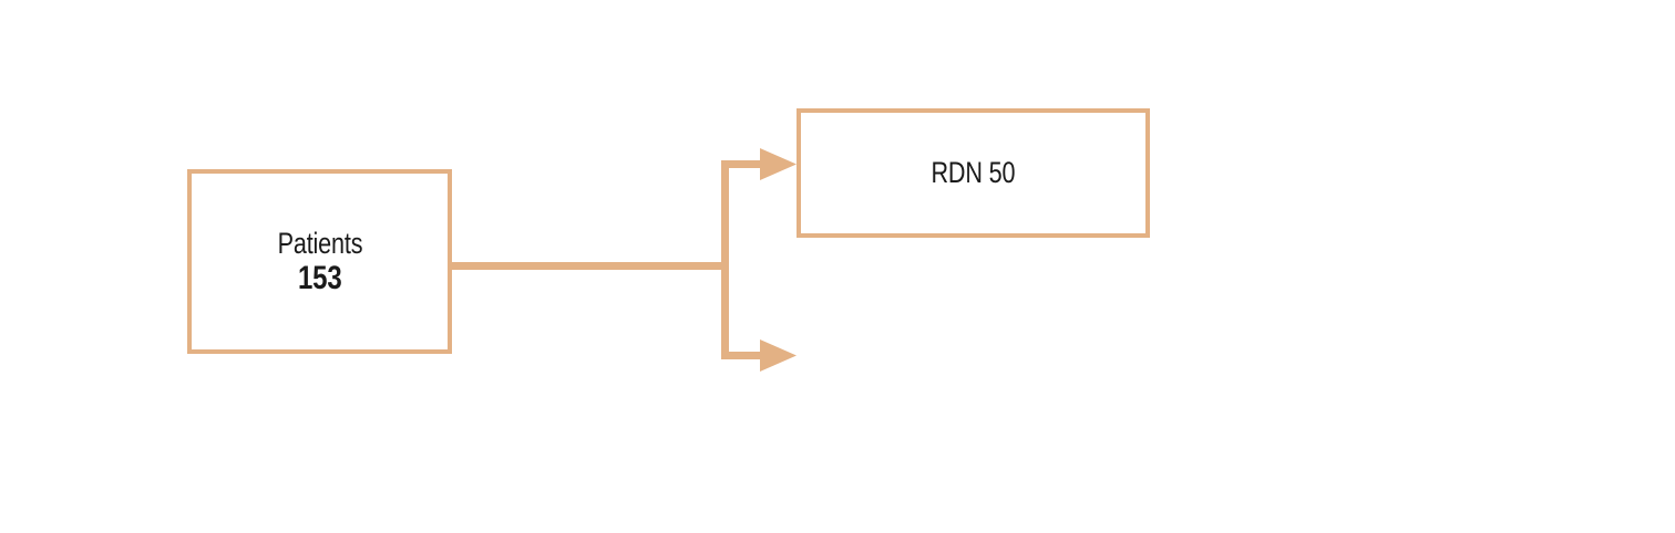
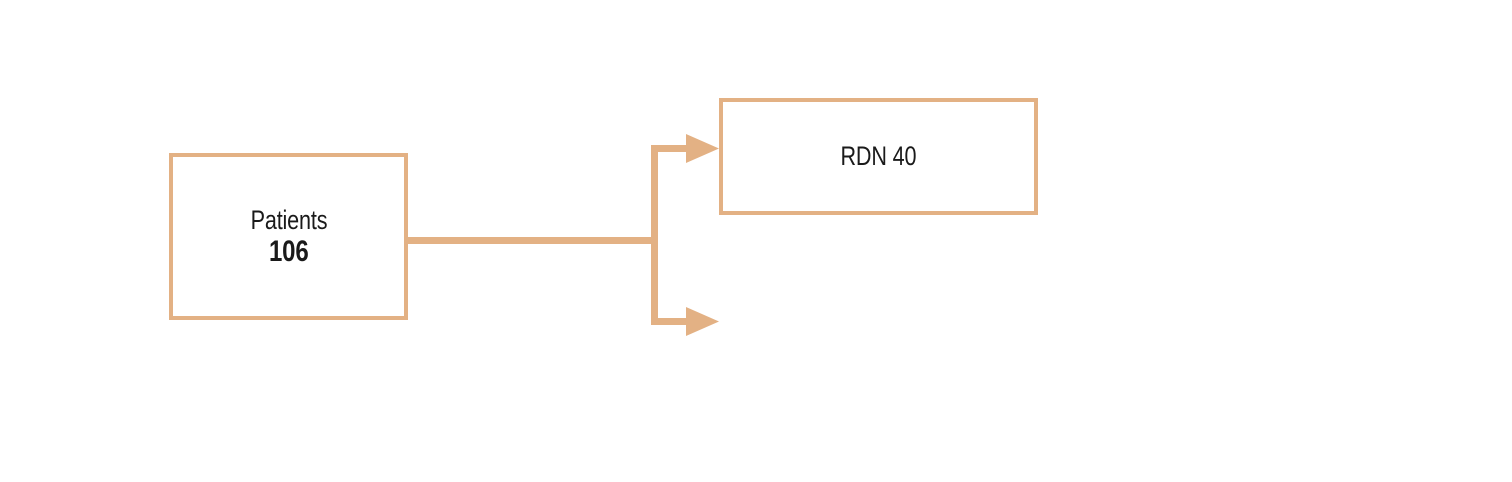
  Patients
- 153
+ 106
- RDN 50
+ RDN 40
